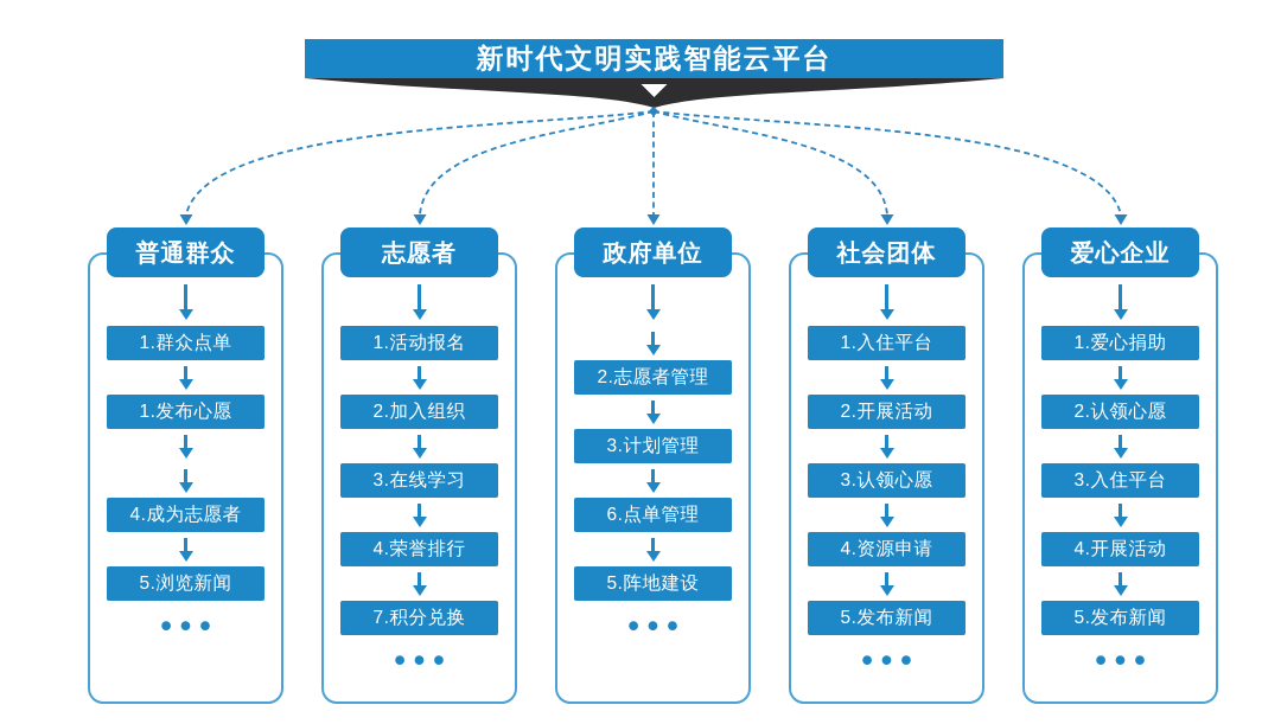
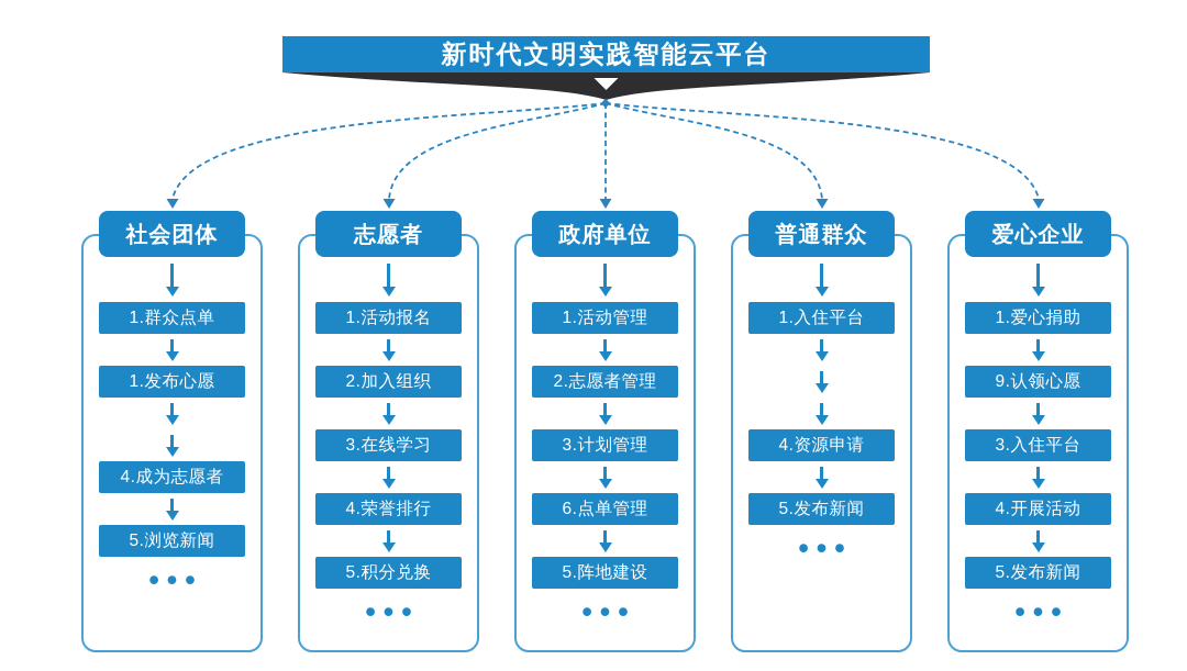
  新时代文明实践智能云平台
- 普通群众
+ 社会团体
  1.群众点单
  1.发布心愿
  4.成为志愿者
  5.浏览新闻
  •••
  志愿者
  1.活动报名
  2.加入组织
  3.在线学习
  4.荣誉排行
- 7.积分兑换
+ 5.积分兑换
  •••
  政府单位
+ 1.活动管理
  2.志愿者管理
  3.计划管理
  6.点单管理
  5.阵地建设
  •••
- 社会团体
+ 普通群众
  1.入住平台
- 2.开展活动
- 3.认领心愿
  4.资源申请
  5.发布新闻
  •••
  爱心企业
  1.爱心捐助
- 2.认领心愿
+ 9.认领心愿
  3.入住平台
  4.开展活动
  5.发布新闻
  •••
